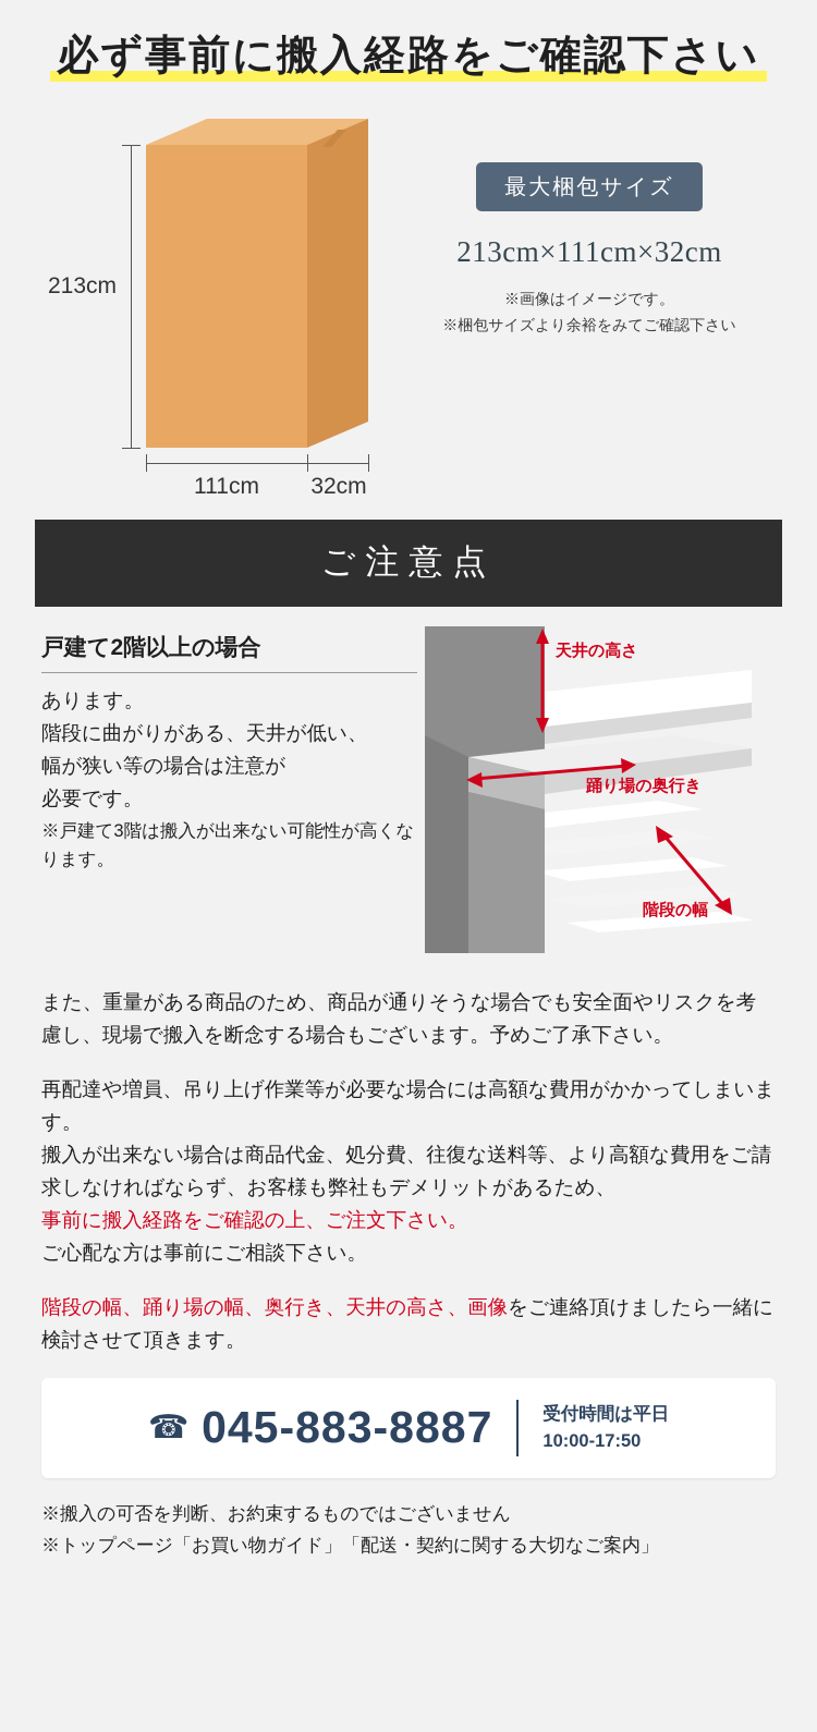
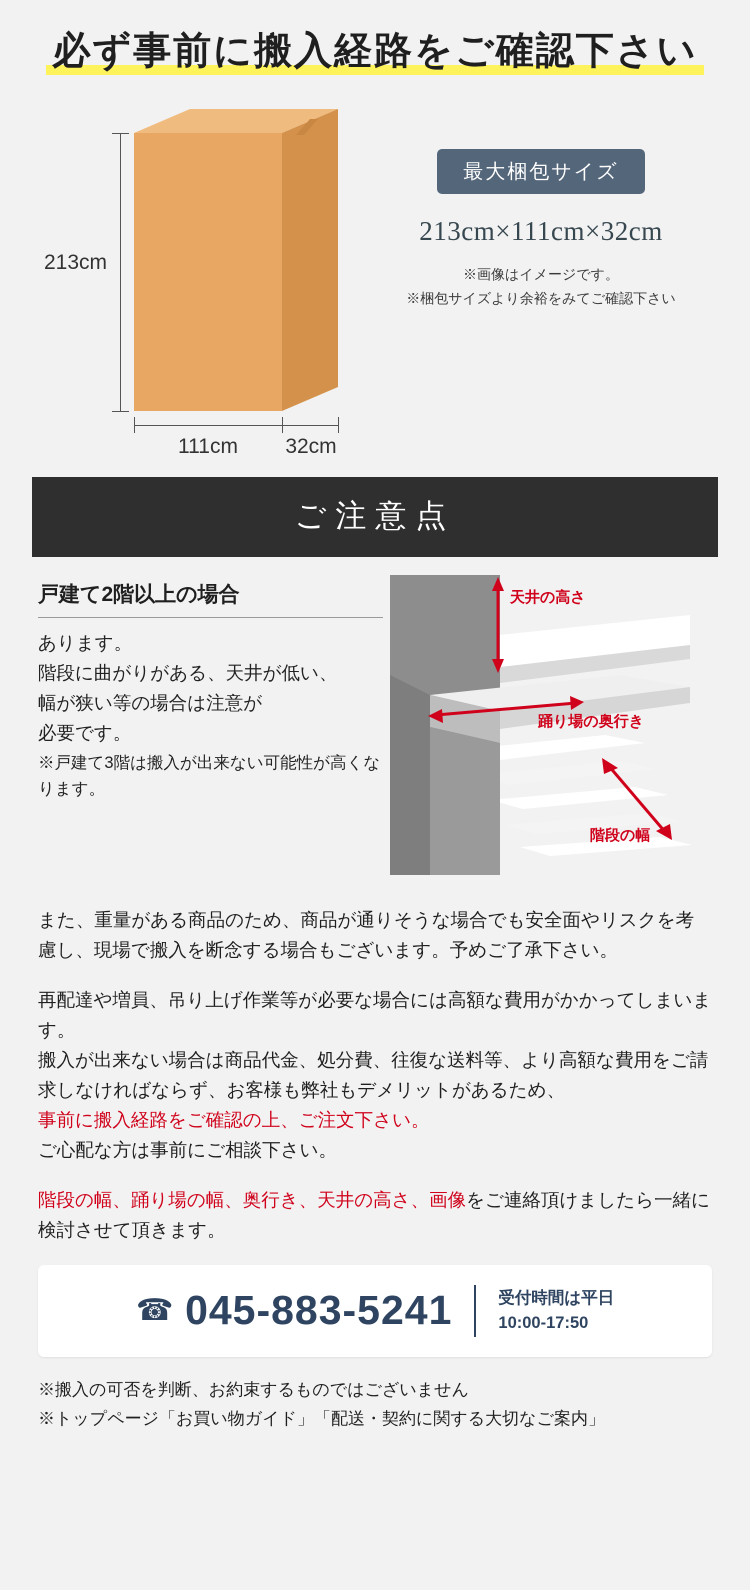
  必ず事前に搬入経路をご確認下さい
  213cm
  111cm
  32cm
  最大梱包サイズ
  213cm×111cm×32cm
  ※画像はイメージです。
  ※梱包サイズより余裕をみてご確認下さい
  ご注意点
  戸建て2階以上の場合
  あります。
  階段に曲がりがある、天井が低い、
  幅が狭い等の場合は注意が
  必要です。
  ※戸建て3階は搬入が出来ない可能性が高くなります。
  天井の高さ
  踊り場の奥行き
  階段の幅
  また、重量がある商品のため、商品が通りそうな場合でも安全面やリスクを考慮し、現場で搬入を断念する場合もございます。予めご了承下さい。
  再配達や増員、吊り上げ作業等が必要な場合には高額な費用がかかってしまいます。
  搬入が出来ない場合は商品代金、処分費、往復な送料等、より高額な費用をご請求しなければならず、お客様も弊社もデメリットがあるため、
  事前に搬入経路をご確認の上、ご注文下さい。
  ご心配な方は事前にご相談下さい。
  階段の幅、踊り場の幅、奥行き、天井の高さ、画像をご連絡頂けましたら一緒に検討させて頂きます。
- 045-883-8887
+ 045-883-5241
  受付時間は平日
  10:00-17:50
  ※搬入の可否を判断、お約束するものではございません
  ※トップページ「お買い物ガイド」「配送・契約に関する大切なご案内」
